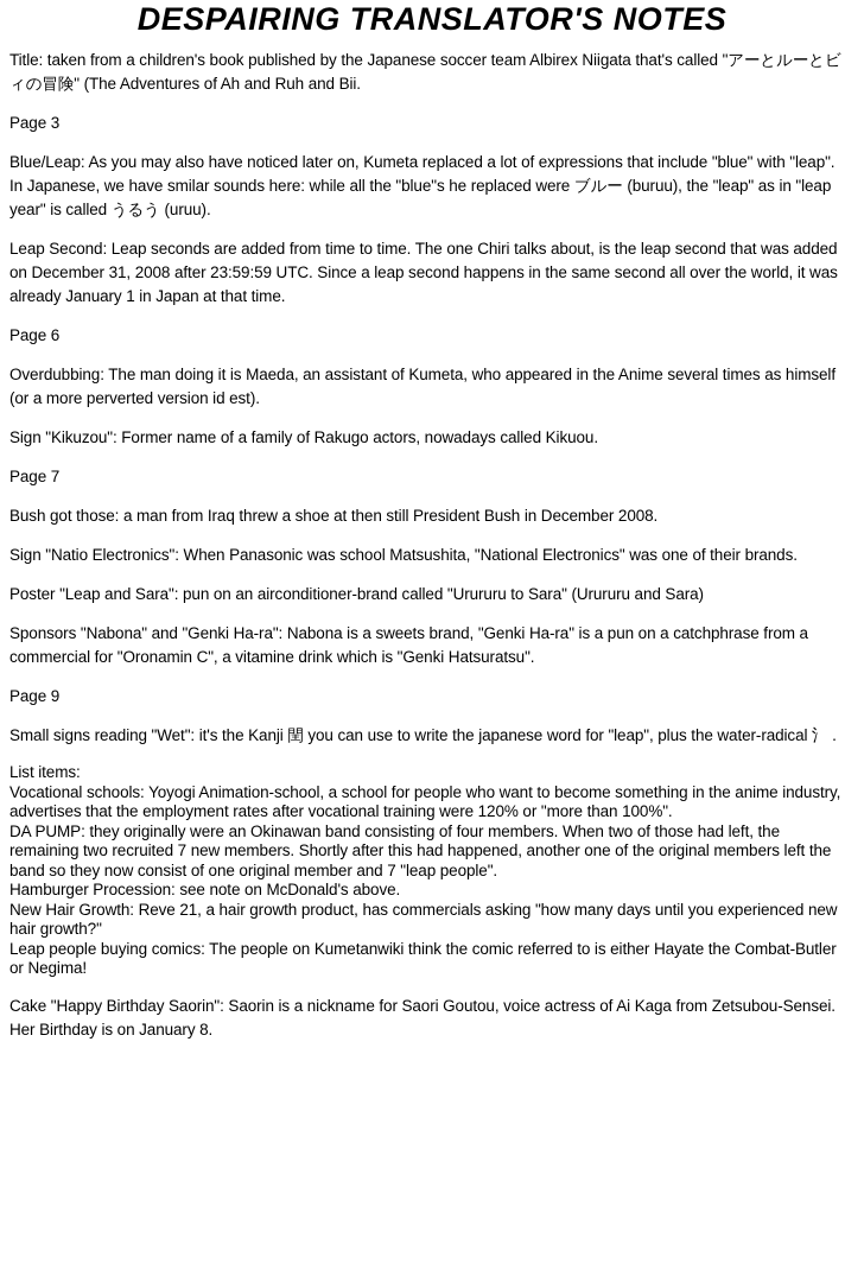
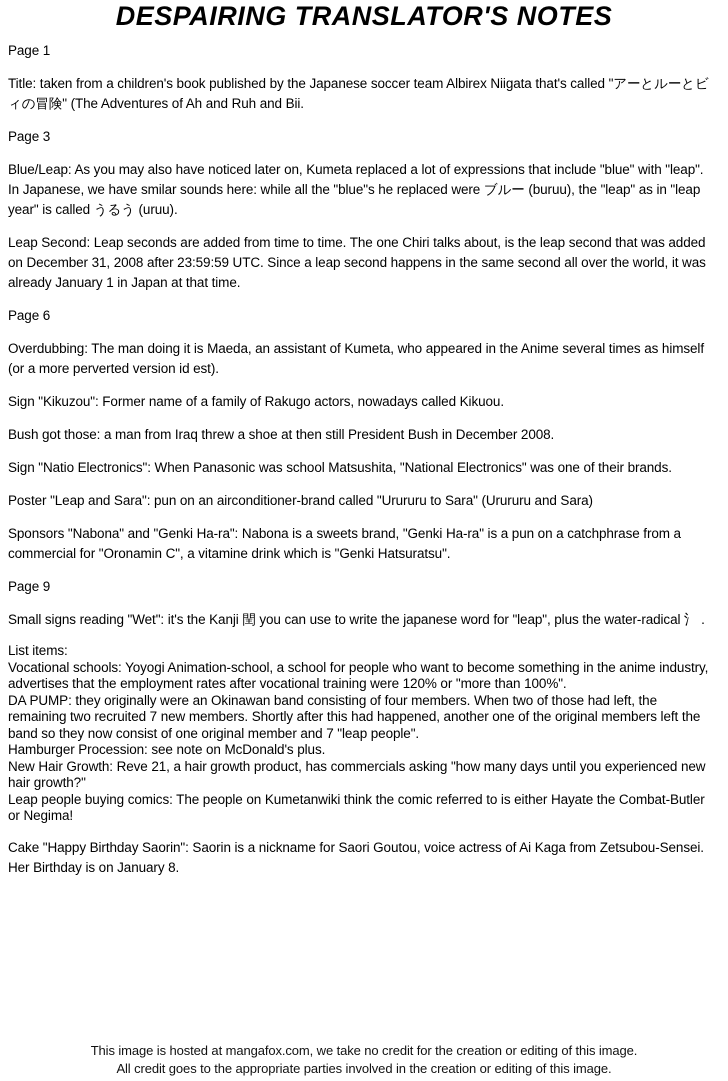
  DESPAIRING TRANSLATOR'S NOTES
+ Page 1
  Title: taken from a children's book published by the Japanese soccer team Albirex Niigata that's called "アーとルーとビィの冒険" (The Adventures of Ah and Ruh and Bii.
  Page 3
  Blue/Leap: As you may also have noticed later on, Kumeta replaced a lot of expressions that include "blue" with "leap". In Japanese, we have smilar sounds here: while all the "blue"s he replaced were ブルー (buruu), the "leap" as in "leap year" is called うるう (uruu).
  Leap Second: Leap seconds are added from time to time. The one Chiri talks about, is the leap second that was added on December 31, 2008 after 23:59:59 UTC. Since a leap second happens in the same second all over the world, it was already January 1 in Japan at that time.
  Page 6
  Overdubbing: The man doing it is Maeda, an assistant of Kumeta, who appeared in the Anime several times as himself (or a more perverted version id est).
  Sign "Kikuzou": Former name of a family of Rakugo actors, nowadays called Kikuou.
- Page 7
  Bush got those: a man from Iraq threw a shoe at then still President Bush in December 2008.
  Sign "Natio Electronics": When Panasonic was school Matsushita, "National Electronics" was one of their brands.
  Poster "Leap and Sara": pun on an airconditioner-brand called "Urururu to Sara" (Urururu and Sara)
  Sponsors "Nabona" and "Genki Ha-ra": Nabona is a sweets brand, "Genki Ha-ra" is a pun on a catchphrase from a commercial for "Oronamin C", a vitamine drink which is "Genki Hatsuratsu".
  Page 9
  Small signs reading "Wet": it's the Kanji 閏 you can use to write the japanese word for "leap", plus the water-radical 氵 .
  List items:
  Vocational schools: Yoyogi Animation-school, a school for people who want to become something in the anime industry, advertises that the employment rates after vocational training were 120% or "more than 100%".
  DA PUMP: they originally were an Okinawan band consisting of four members. When two of those had left, the remaining two recruited 7 new members. Shortly after this had happened, another one of the original members left the band so they now consist of one original member and 7 "leap people".
- Hamburger Procession: see note on McDonald's above.
+ Hamburger Procession: see note on McDonald's plus.
  New Hair Growth: Reve 21, a hair growth product, has commercials asking "how many days until you experienced new hair growth?"
  Leap people buying comics: The people on Kumetanwiki think the comic referred to is either Hayate the Combat-Butler or Negima!
  Cake "Happy Birthday Saorin": Saorin is a nickname for Saori Goutou, voice actress of Ai Kaga from Zetsubou-Sensei. Her Birthday is on January 8.
+ This image is hosted at mangafox.com, we take no credit for the creation or editing of this image.
+ All credit goes to the appropriate parties involved in the creation or editing of this image.
